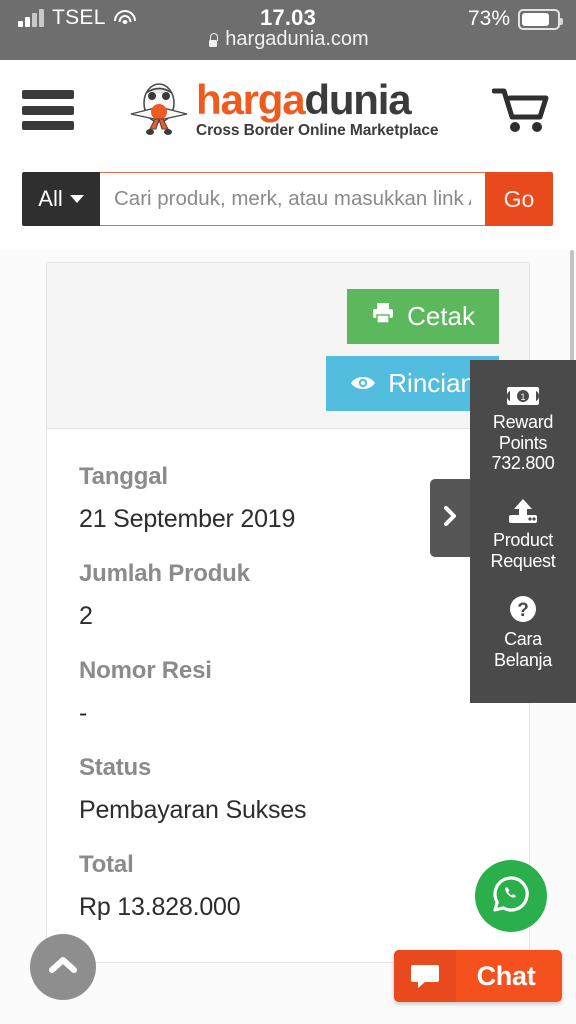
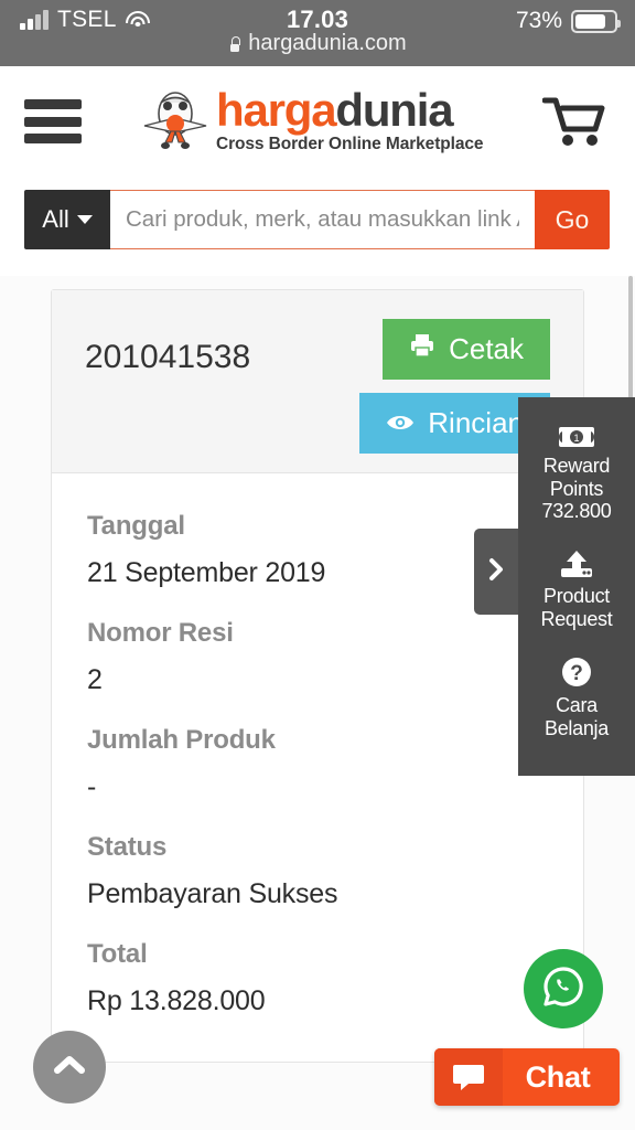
  TSEL
  17.03
  73%
  hargadunia.com
  hargadunia
  Cross Border Online Marketplace
  All
  Cari produk, merk, atau masukkan link
  Go
+ 201041538
  Cetak
  Rincian
  Tanggal
  21 September 2019
- Jumlah Produk
+ Nomor Resi
  2
- Nomor Resi
+ Jumlah Produk
  -
  Status
  Pembayaran Sukses
  Total
  Rp 13.828.000
  1
  Reward
  Points
  732.800
  Product
  Request
  ?
  Cara Belanja
  Chat
